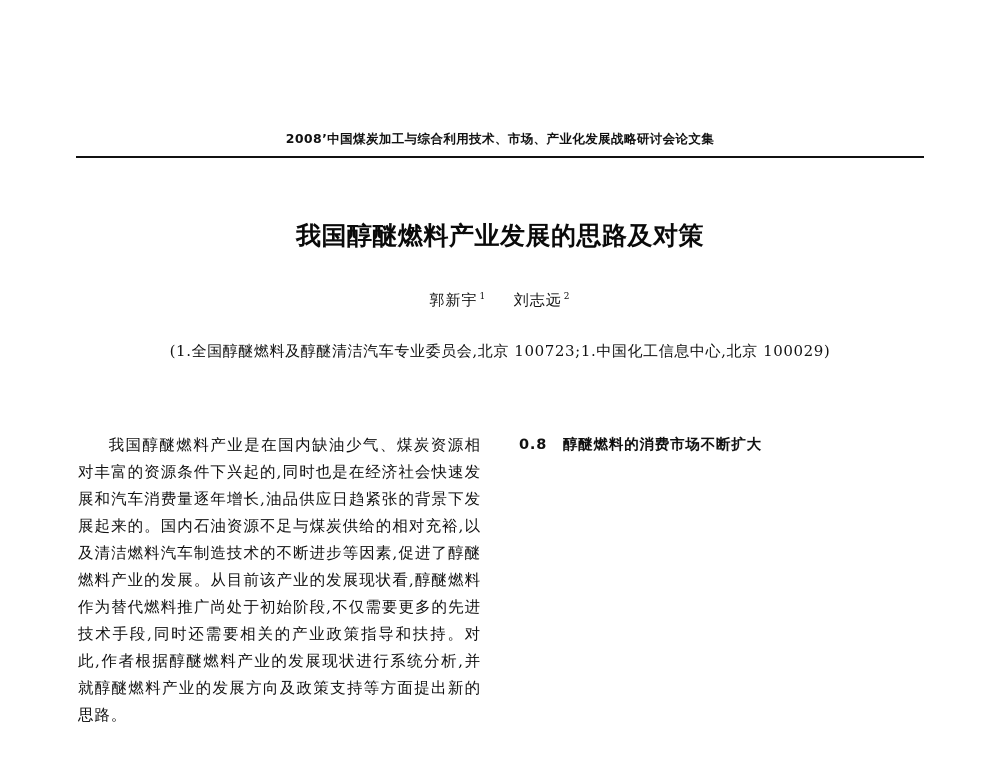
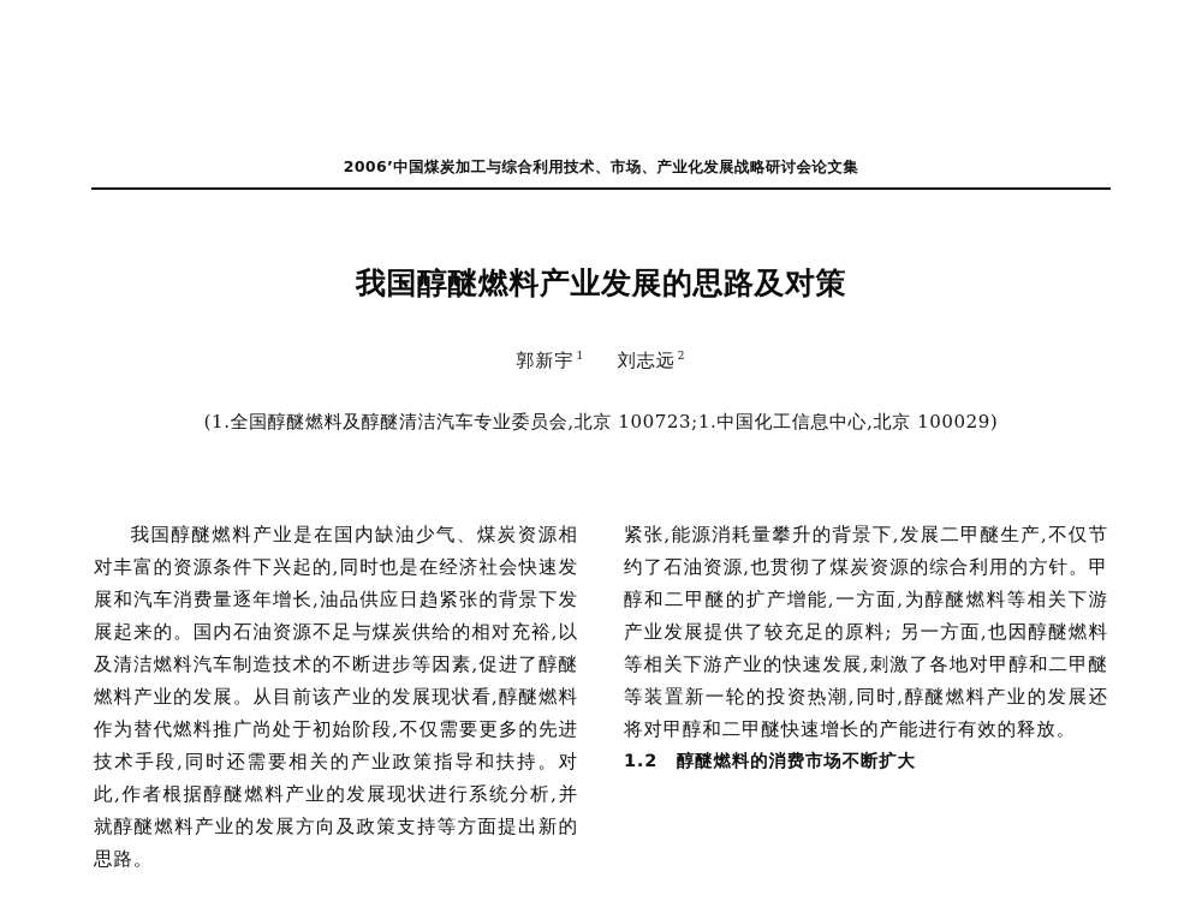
- 2008’中国煤炭加工与综合利用技术、市场、产业化发展战略研讨会论文集
+ 2006’中国煤炭加工与综合利用技术、市场、产业化发展战略研讨会论文集
  我国醇醚燃料产业发展的思路及对策
  郭新宇 1 刘志远 2
  (1.全国醇醚燃料及醇醚清洁汽车专业委员会,北京 100723;1.中国化工信息中心,北京 100029)
  我国醇醚燃料产业是在国内缺油少气、煤炭资源相对丰富的资源条件下兴起的,同时也是在经济社会快速发展和汽车消费量逐年增长,油品供应日趋紧张的背景下发展起来的。国内石油资源不足与煤炭供给的相对充裕,以及清洁燃料汽车制造技术的不断进步等因素,促进了醇醚燃料产业的发展。从目前该产业的发展现状看,醇醚燃料作为替代燃料推广尚处于初始阶段,不仅需要更多的先进技术手段,同时还需要相关的产业政策指导和扶持。对此,作者根据醇醚燃料产业的发展现状进行系统分析,并就醇醚燃料产业的发展方向及政策支持等方面提出新的思路。
+ 紧张,能源消耗量攀升的背景下,发展二甲醚生产,不仅节约了石油资源,也贯彻了煤炭资源的综合利用的方针。甲醇和二甲醚的扩产增能,一方面,为醇醚燃料等相关下游产业发展提供了较充足的原料; 另一方面,也因醇醚燃料等相关下游产业的快速发展,刺激了各地对甲醇和二甲醚等装置新一轮的投资热潮,同时,醇醚燃料产业的发展还将对甲醇和二甲醚快速增长的产能进行有效的释放。
- 0.8 醇醚燃料的消费市场不断扩大
+ 1.2 醇醚燃料的消费市场不断扩大
